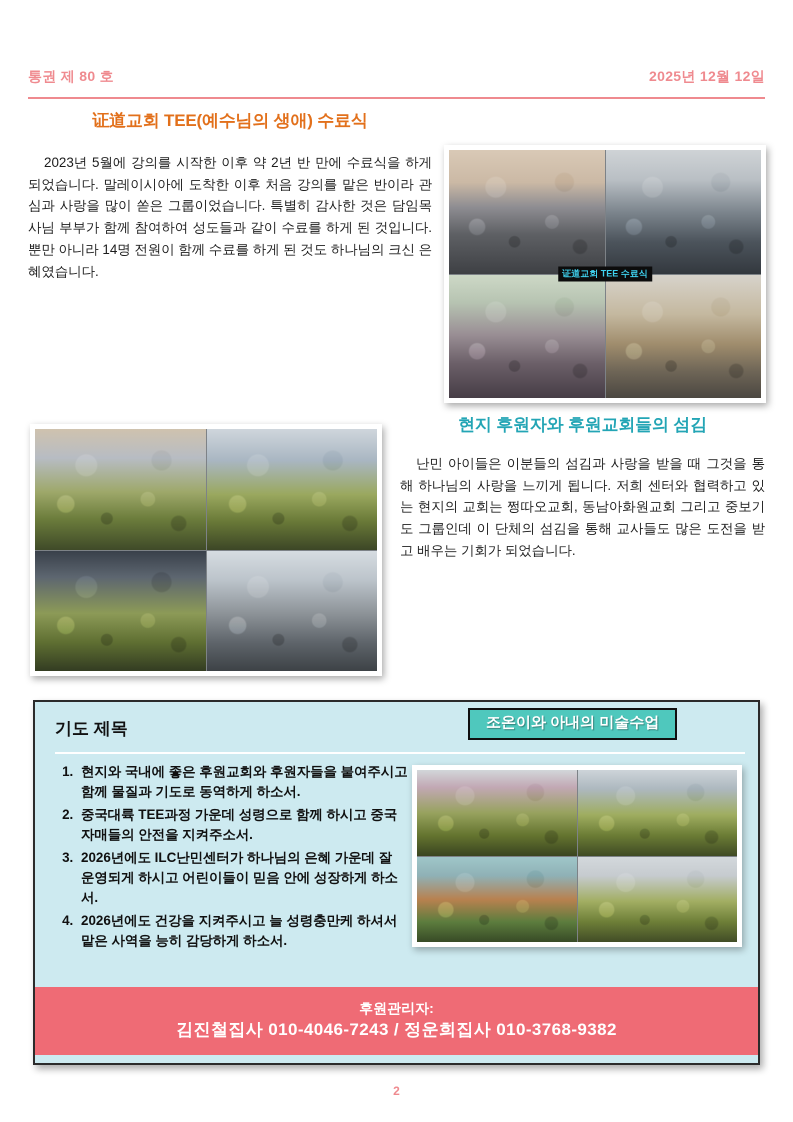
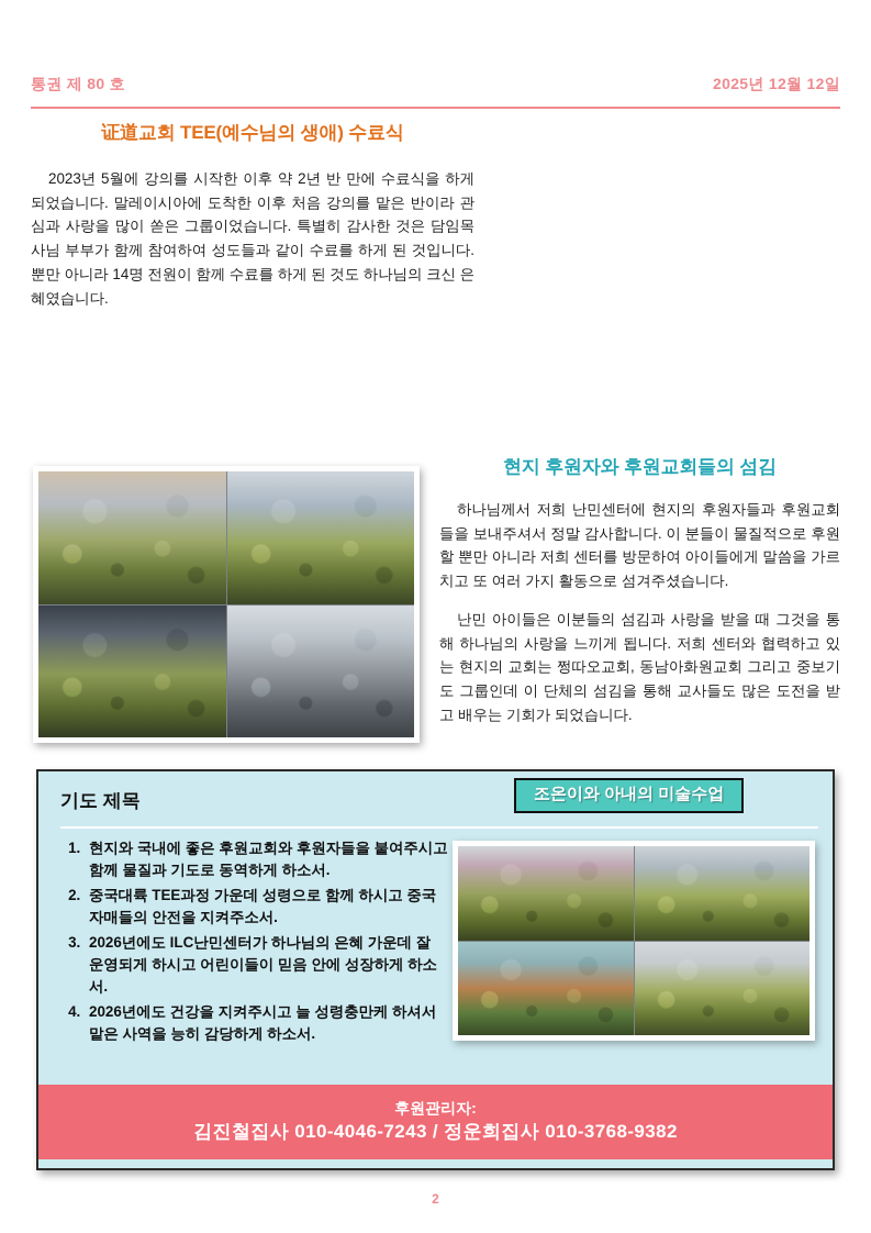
  통권 제 80 호
  2025년 12월 12일
  证道교회 TEE(예수님의 생애) 수료식
  2023년 5월에 강의를 시작한 이후 약 2년 반 만에 수료식을 하게 되었습니다. 말레이시아에 도착한 이후 처음 강의를 맡은 반이라 관심과 사랑을 많이 쏟은 그룹이었습니다. 특별히 감사한 것은 담임목사님 부부가 함께 참여하여 성도들과 같이 수료를 하게 된 것입니다. 뿐만 아니라 14명 전원이 함께 수료를 하게 된 것도 하나님의 크신 은혜였습니다.
- 证道교회 TEE 수료식
  현지 후원자와 후원교회들의 섬김
+ 하나님께서 저희 난민센터에 현지의 후원자들과 후원교회들을 보내주셔서 정말 감사합니다. 이 분들이 물질적으로 후원할 뿐만 아니라 저희 센터를 방문하여 아이들에게 말씀을 가르치고 또 여러 가지 활동으로 섬겨주셨습니다.
  난민 아이들은 이분들의 섬김과 사랑을 받을 때 그것을 통해 하나님의 사랑을 느끼게 됩니다. 저희 센터와 협력하고 있는 현지의 교회는 쩡따오교회, 동남아화원교회 그리고 중보기도 그룹인데 이 단체의 섬김을 통해 교사들도 많은 도전을 받고 배우는 기회가 되었습니다.
  기도 제목
  현지와 국내에 좋은 후원교회와 후원자들을 붙여주시고 함께 물질과 기도로 동역하게 하소서.
  중국대륙 TEE과정 가운데 성령으로 함께 하시고 중국 자매들의 안전을 지켜주소서.
  2026년에도 ILC난민센터가 하나님의 은혜 가운데 잘 운영되게 하시고 어린이들이 믿음 안에 성장하게 하소서.
  2026년에도 건강을 지켜주시고 늘 성령충만케 하셔서 맡은 사역을 능히 감당하게 하소서.
  조온이와 아내의 미술수업
  후원관리자:
  김진철집사 010-4046-7243 / 정운희집사 010-3768-9382
  2
